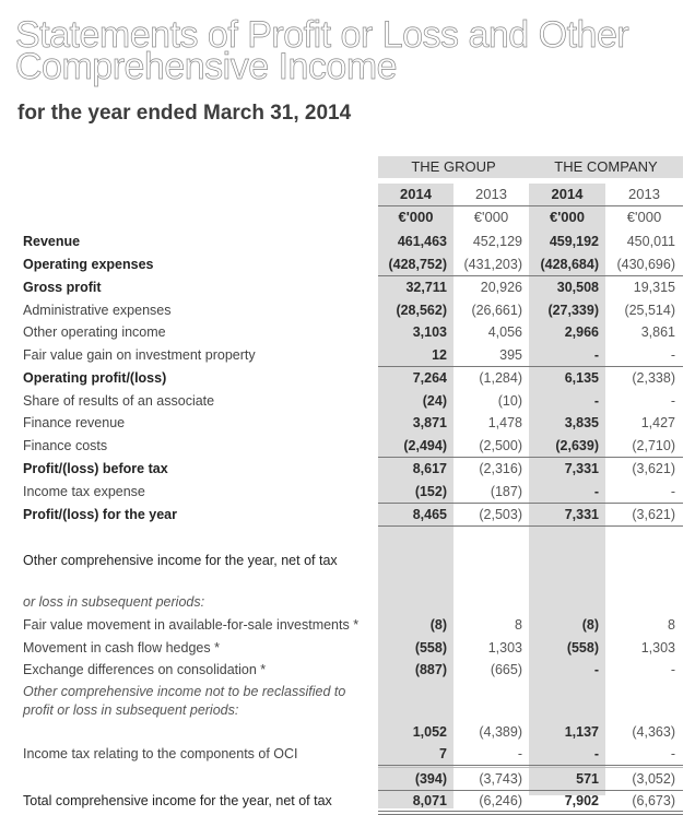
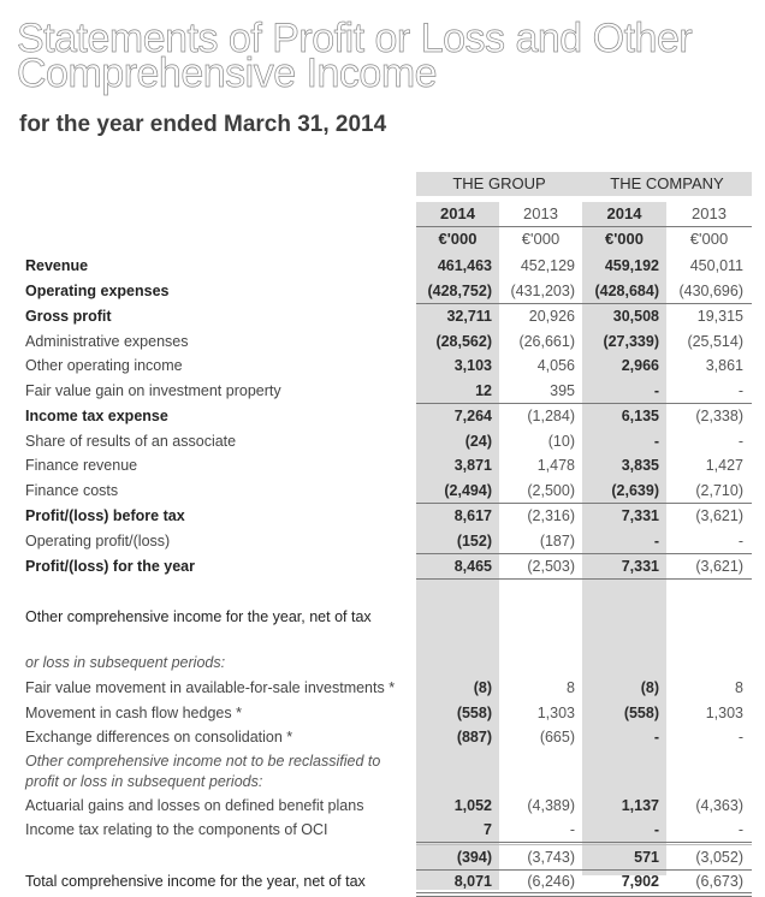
  Statements of Profit or Loss and Other
  Comprehensive Income
  for the year ended March 31, 2014
  THE GROUP
  THE COMPANY
  2014
  2013
  2014
  2013
  €'000
  €'000
  €'000
  €'000
  Revenue
  461,463
  452,129
  459,192
  450,011
  Operating expenses
  (428,752)
  (431,203)
  (428,684)
  (430,696)
  Gross profit
  32,711
  20,926
  30,508
  19,315
  Administrative expenses
  (28,562)
  (26,661)
  (27,339)
  (25,514)
  Other operating income
  3,103
  4,056
  2,966
  3,861
  Fair value gain on investment property
  12
  395
  -
  -
- Operating profit/(loss)
+ Income tax expense
  7,264
  (1,284)
  6,135
  (2,338)
  Share of results of an associate
  (24)
  (10)
  -
  -
  Finance revenue
  3,871
  1,478
  3,835
  1,427
  Finance costs
  (2,494)
  (2,500)
  (2,639)
  (2,710)
  Profit/(loss) before tax
  8,617
  (2,316)
  7,331
  (3,621)
- Income tax expense
+ Operating profit/(loss)
  (152)
  (187)
  -
  -
  Profit/(loss) for the year
  8,465
  (2,503)
  7,331
  (3,621)
  Other comprehensive income for the year, net of tax
  or loss in subsequent periods:
  Fair value movement in available-for-sale investments *
  (8)
  8
  (8)
  8
  Movement in cash flow hedges *
  (558)
  1,303
  (558)
  1,303
  Exchange differences on consolidation *
  (887)
  (665)
  -
  -
  Other comprehensive income not to be reclassified to
  profit or loss in subsequent periods:
+ Actuarial gains and losses on defined benefit plans
  1,052
  (4,389)
  1,137
  (4,363)
  Income tax relating to the components of OCI
  7
  -
  -
  -
  (394)
  (3,743)
  571
  (3,052)
  Total comprehensive income for the year, net of tax
  8,071
  (6,246)
  7,902
  (6,673)
